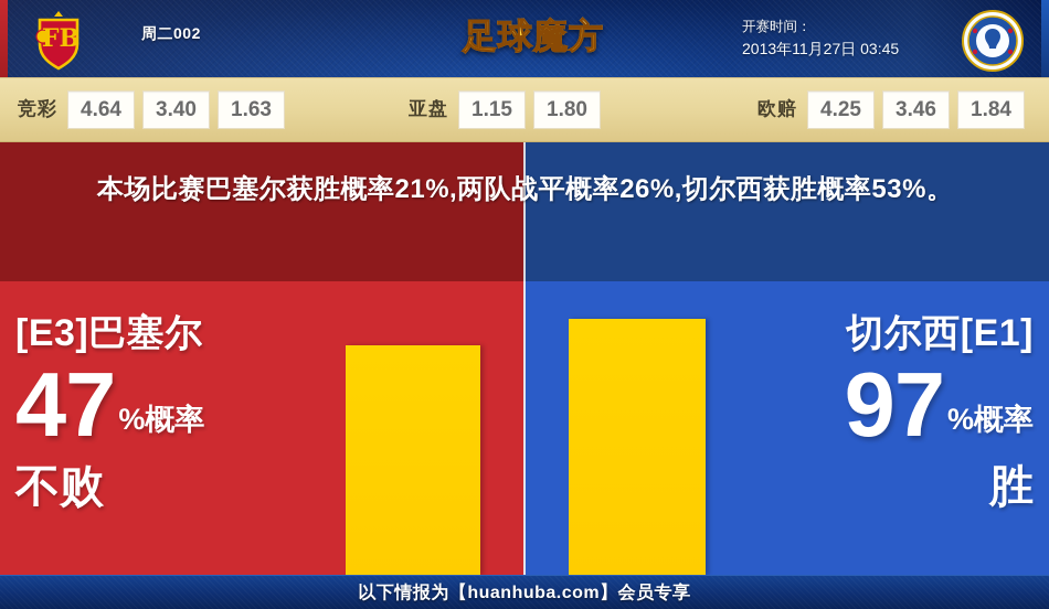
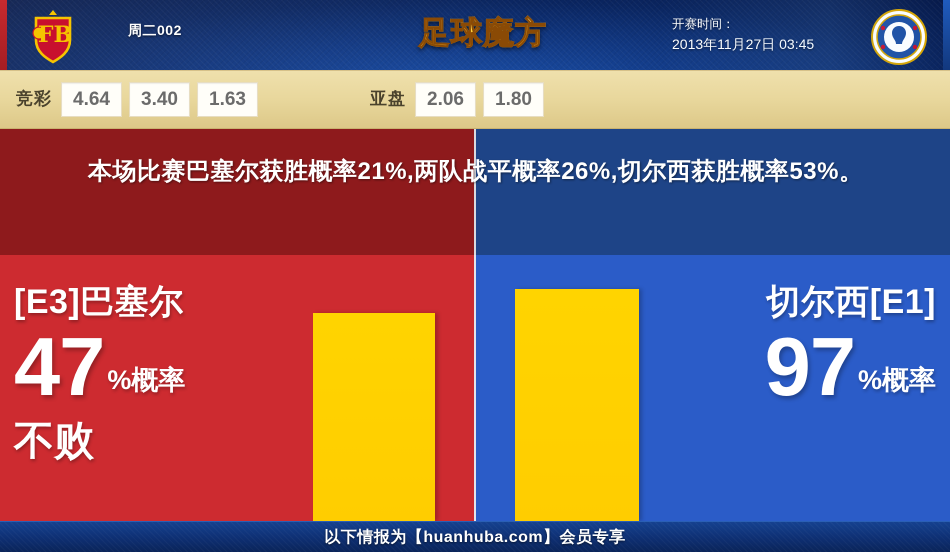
  FB
  周二002
  足球魔方
  竞彩
  4.64
  3.40
  1.63
  亚盘
- 1.15
+ 2.06
  1.80
- 欧赔
- 4.25
- 3.46
- 1.84
  本场比赛巴塞尔获胜概率21%,两队战平概率26%,切尔西获胜概率53%。
  [E3]巴塞尔
  47
  %概率
  不败
  切尔西[E1]
  97
  %概率
- 胜
  以下情报为【huanhuba.com】会员专享
